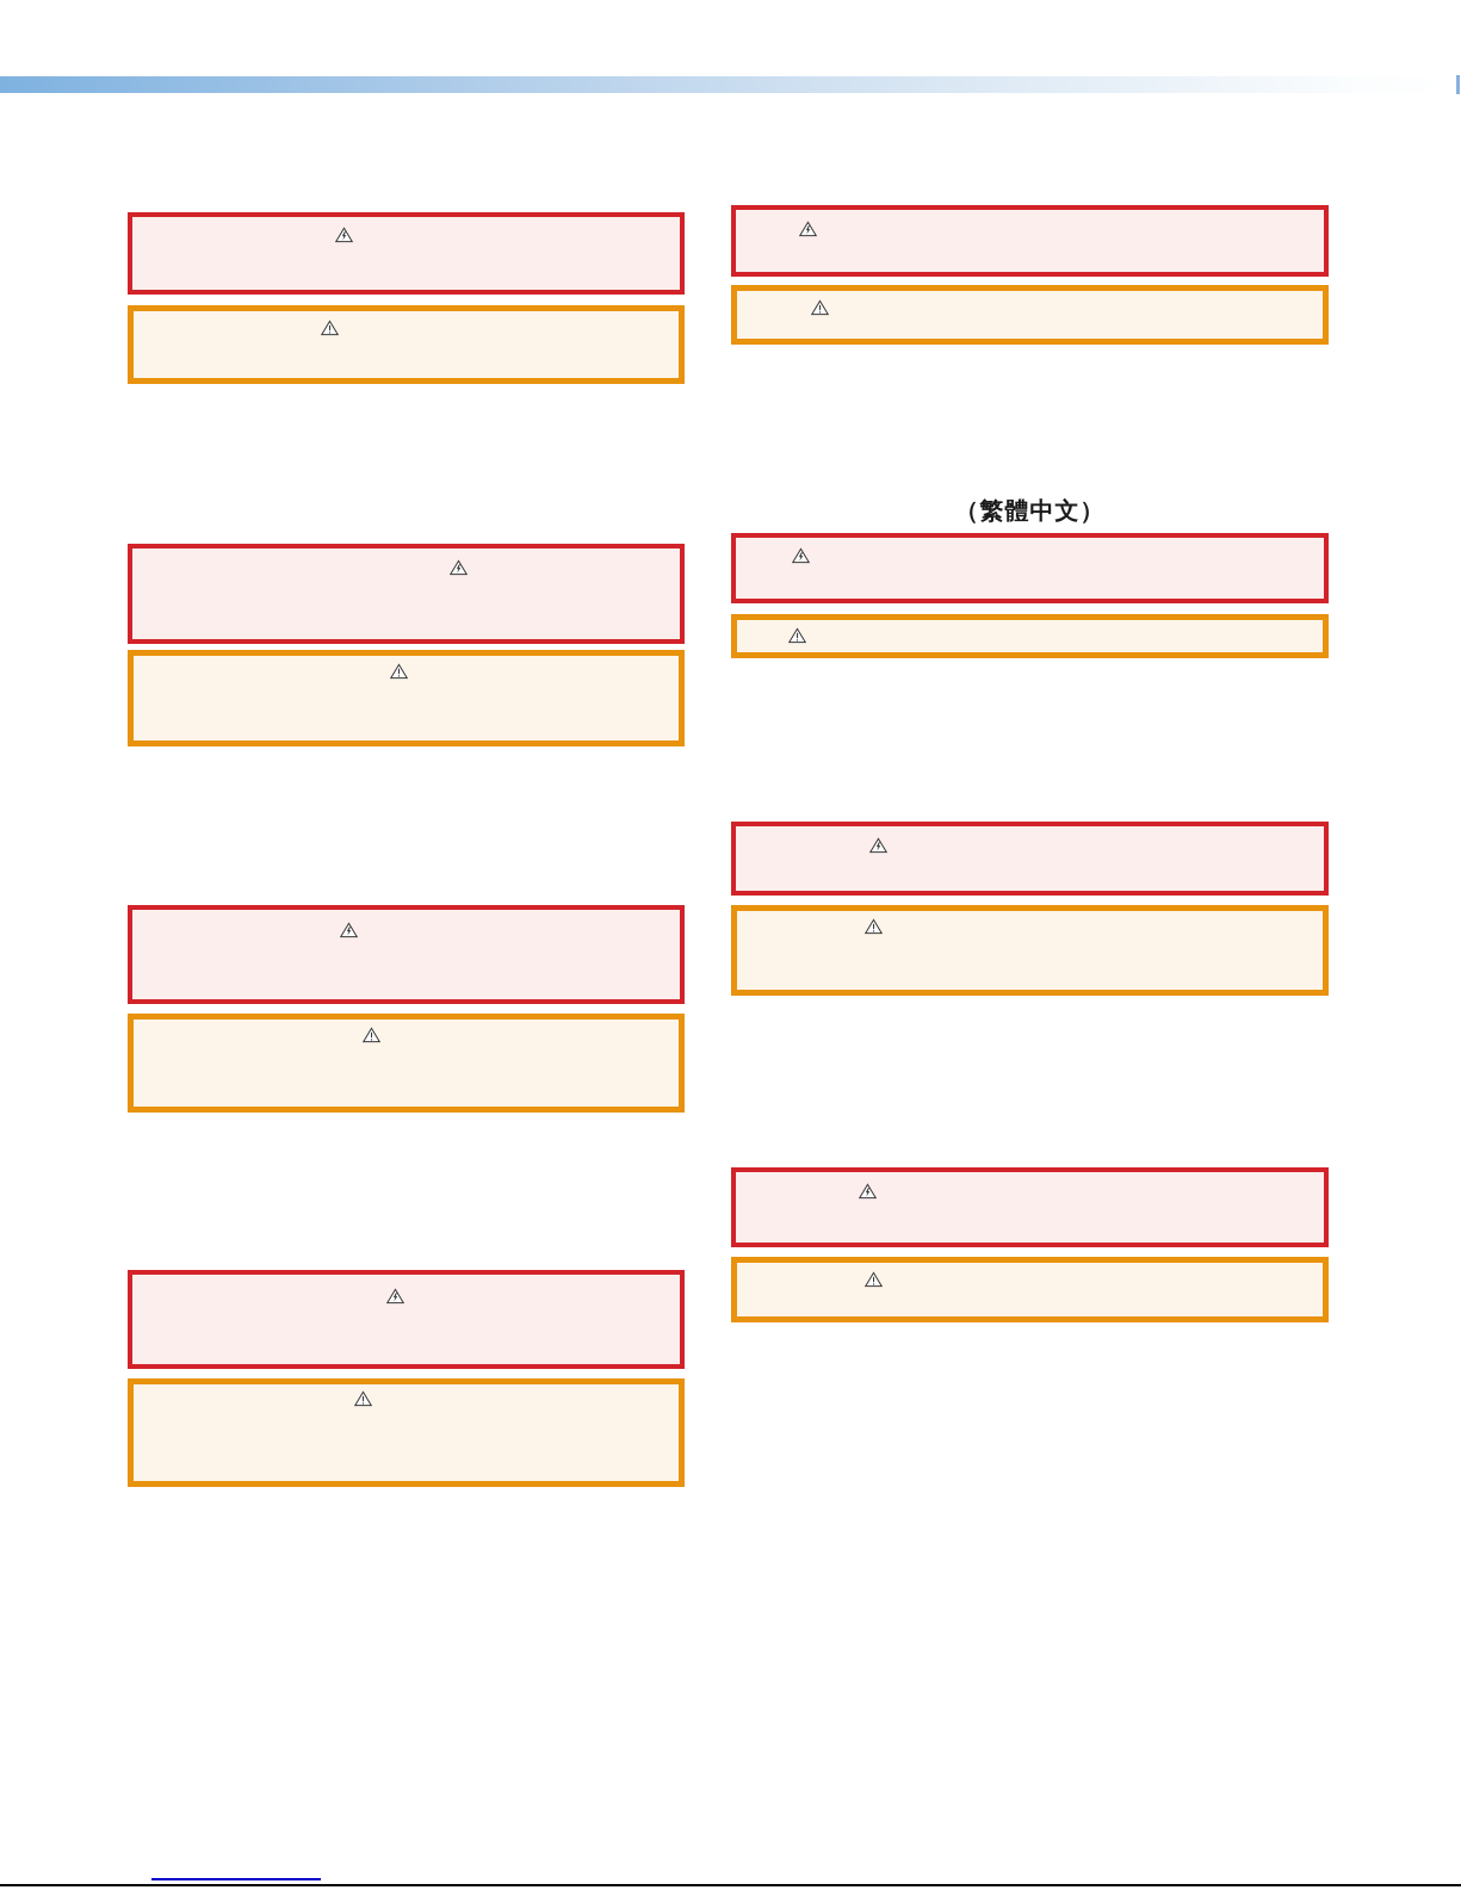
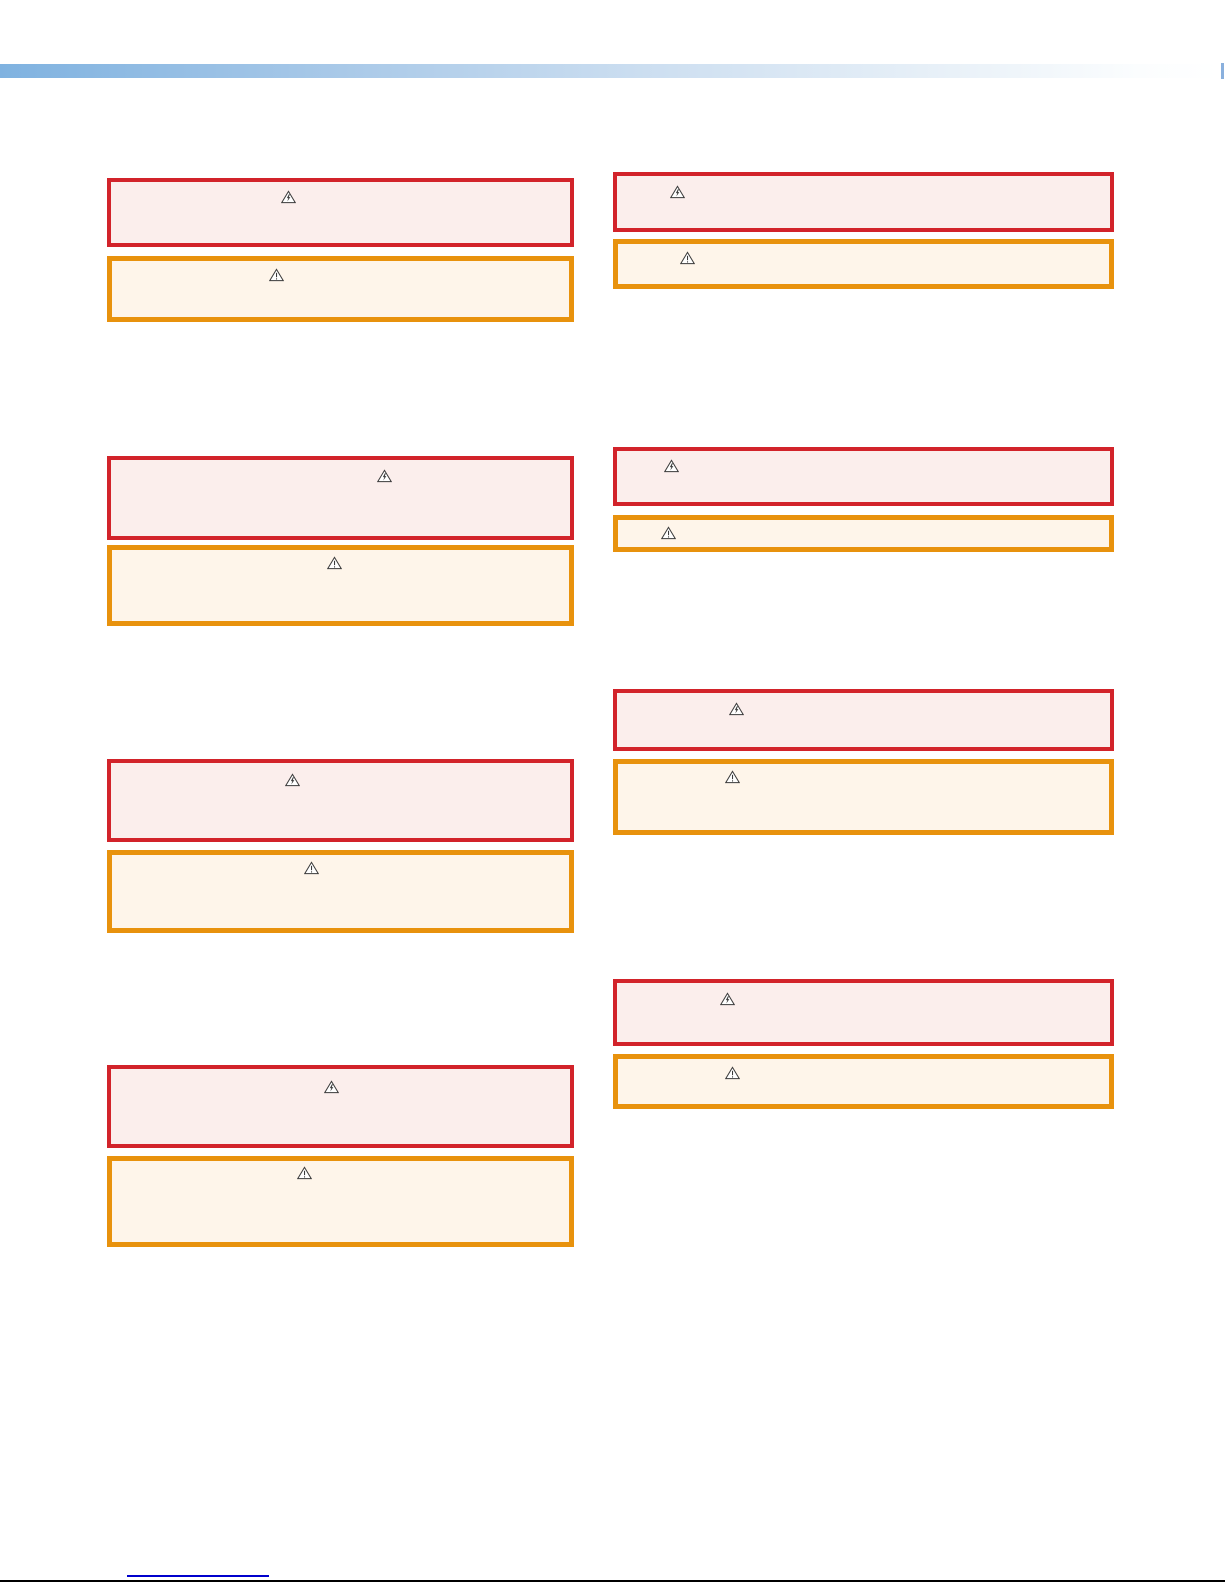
- （繁體中文）
